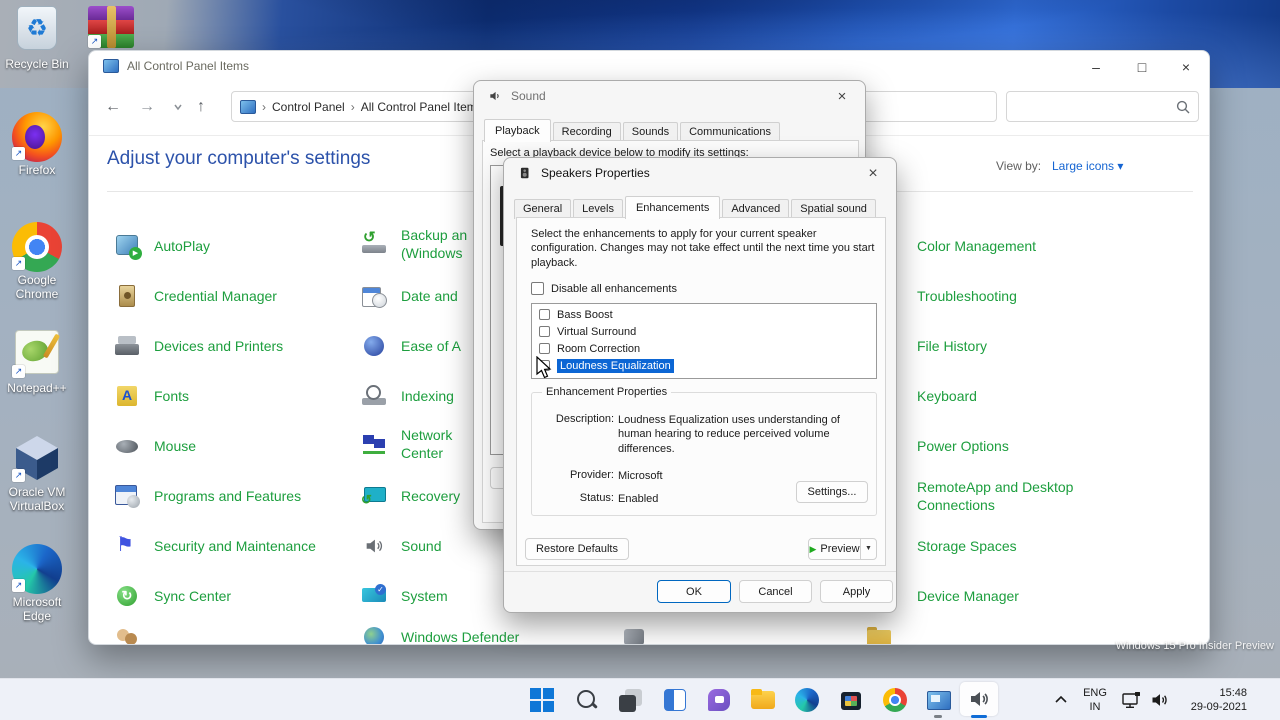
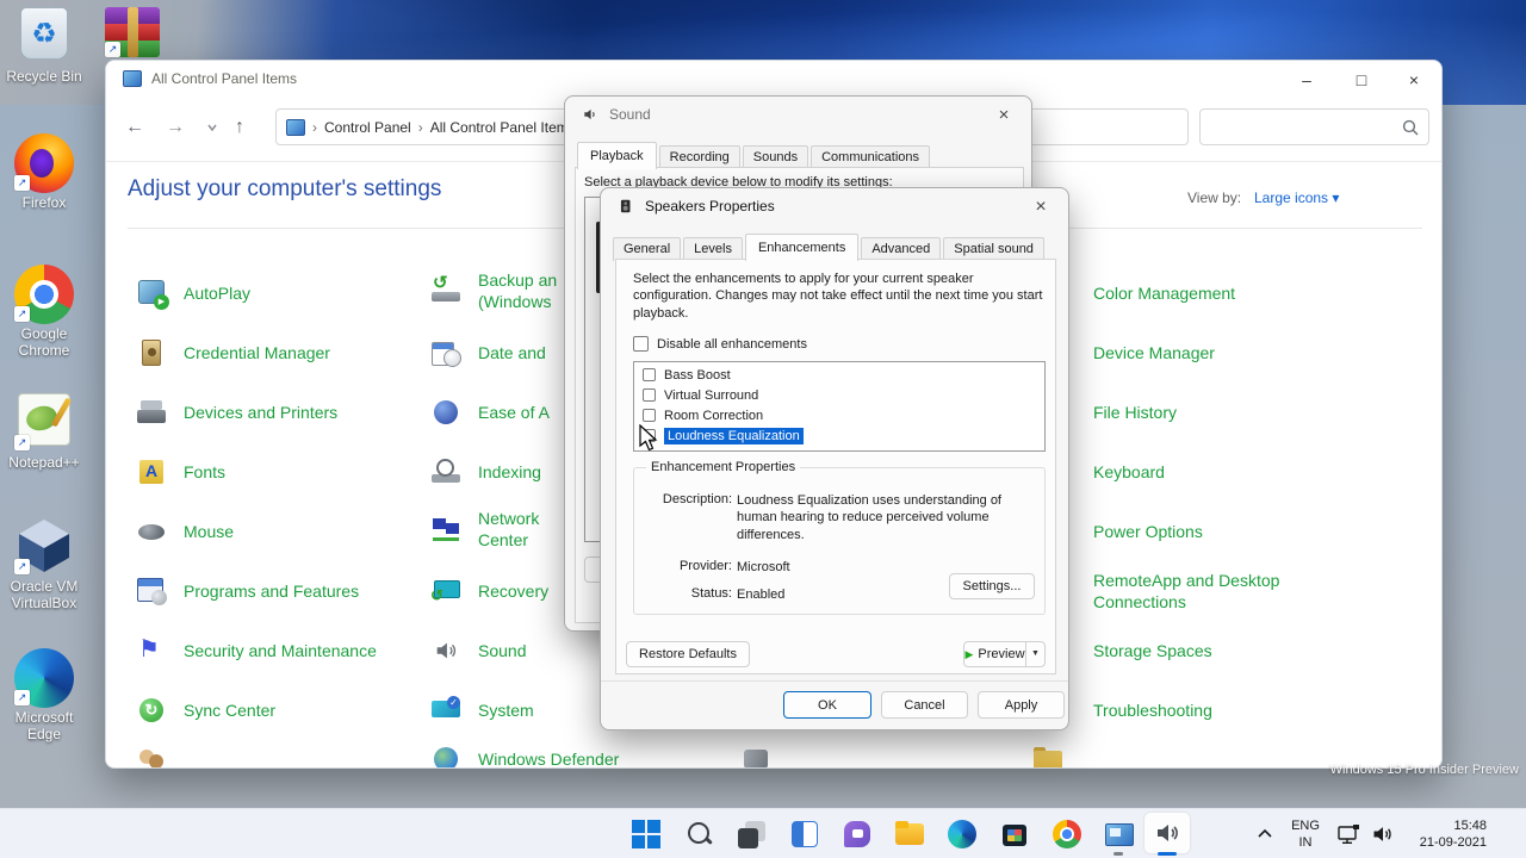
  ♻
  Recycle Bin
  ↗
  ↗
  Firefox
  ↗
  Google
  Chrome
  ↗
  Notepad++
  ↗
  Oracle VM
  VirtualBox
  ↗
  Microsoft
  Edge
  All Control Panel Items
  –
  □
  ×
  ←
  →
  ↑
  ›
  Control Panel
  ›
  All Control Panel Item
  Adjust your computer's settings
  View by:
  Large icons ▾
  AutoPlay
  Credential Manager
  Devices and Printers
  Fonts
  Mouse
  Programs and Features
  Security and Maintenance
  Sync Center
  Backup an
  (Windows
  Date and
  Ease of A
  Indexing
  Network
  Center
  Recovery
  Sound
  System
  Windows Defender
  Color Management
- Troubleshooting
+ Device Manager
  File History
  Keyboard
  Power Options
  RemoteApp and Desktop
  Connections
  Storage Spaces
- Device Manager
+ Troubleshooting
  Sound
  ×
  Playback
  Recording
  Sounds
  Communications
  Select a playback device below to modify its settings:
  Speakers Properties
  ×
  General
  Levels
  Enhancements
  Advanced
  Spatial sound
  Select the enhancements to apply for your current speaker configuration. Changes may not take effect until the next time you start playback.
  Disable all enhancements
  Bass Boost
  Virtual Surround
  Room Correction
  Loudness Equalization
  Enhancement Properties
  Description:
  Loudness Equalization uses understanding of human hearing to reduce perceived volume differences.
  Provider:
  Microsoft
  Status:
  Enabled
  Settings...
  Restore Defaults
  ▶
  Preview
  OK
  Cancel
  Apply
  Windows 15 Pro Insider Preview
  ENG
  IN
  15:48
- 29-09-2021
+ 21-09-2021
